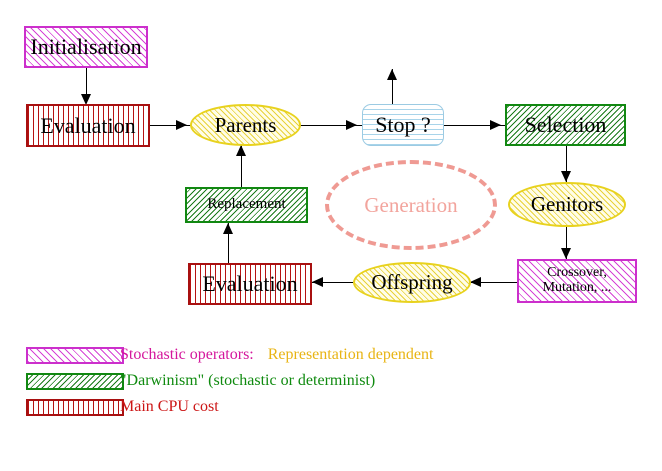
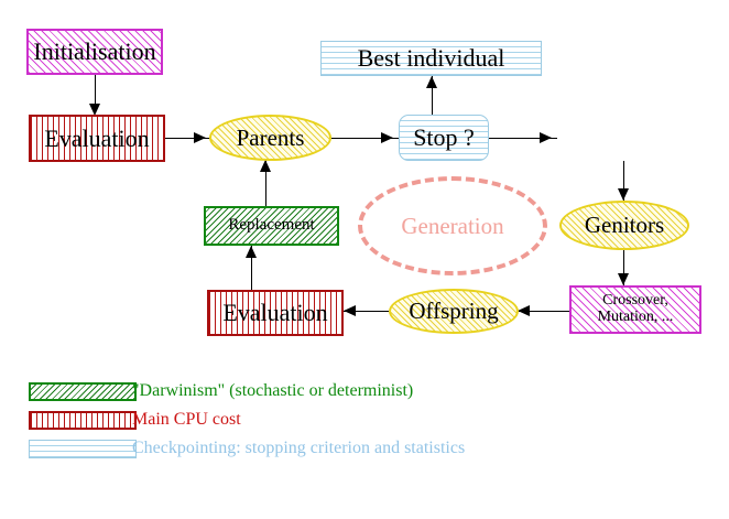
  Generation
  Initialisation
  Evaluation
  Parents
+ Best individual
  Stop ?
- Selection
  Genitors
  Crossover,
  Mutation, ...
  Offspring
  Evaluation
  Replacement
- Stochastic operators: Representation dependent
  "Darwinism" (stochastic or determinist)
  Main CPU cost
+ Checkpointing: stopping criterion and statistics
